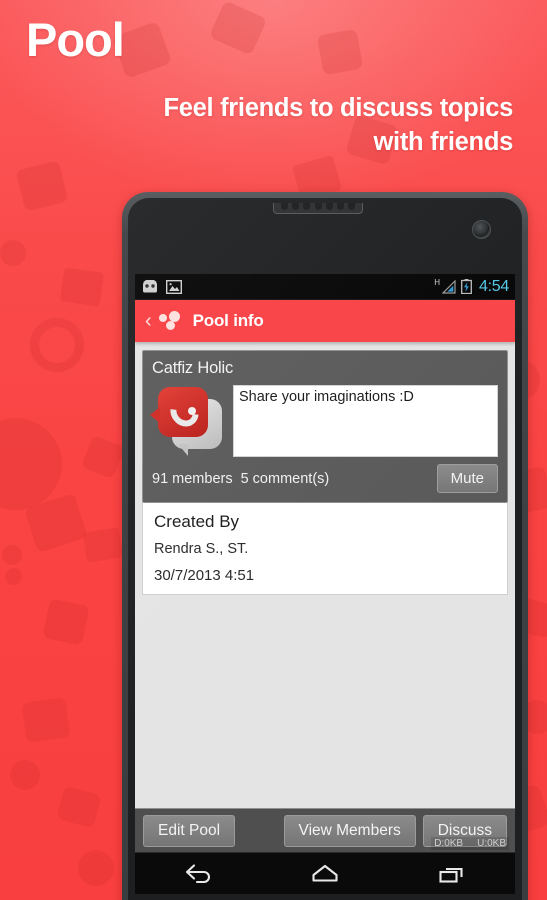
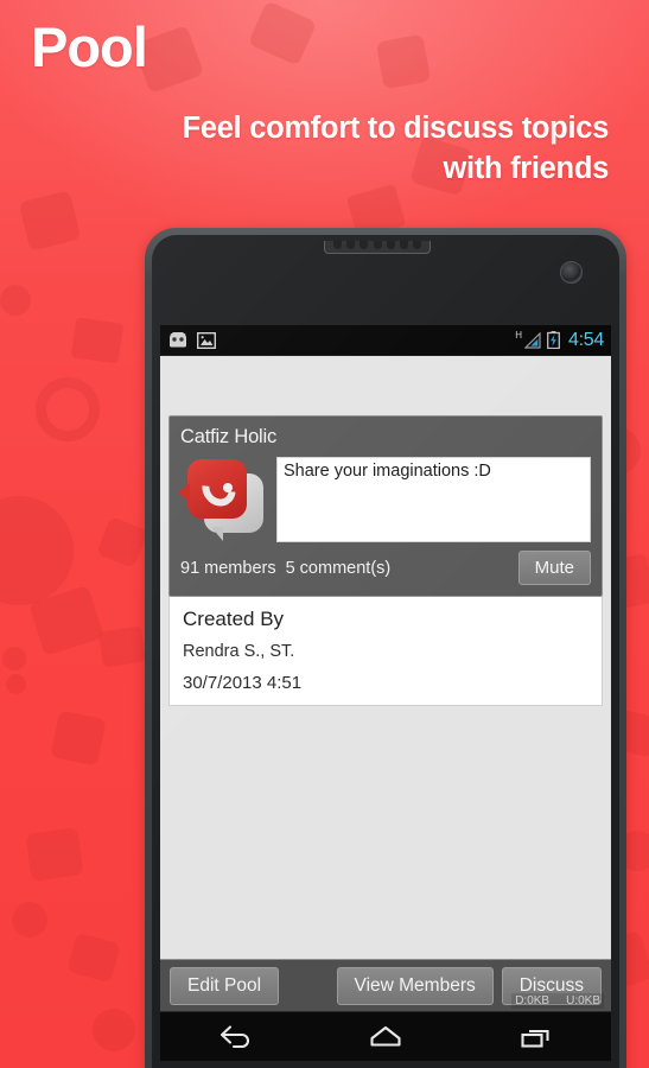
  Pool
- Feel friends to discuss topics
+ Feel comfort to discuss topics
  with friends
- ‹
- Pool info
